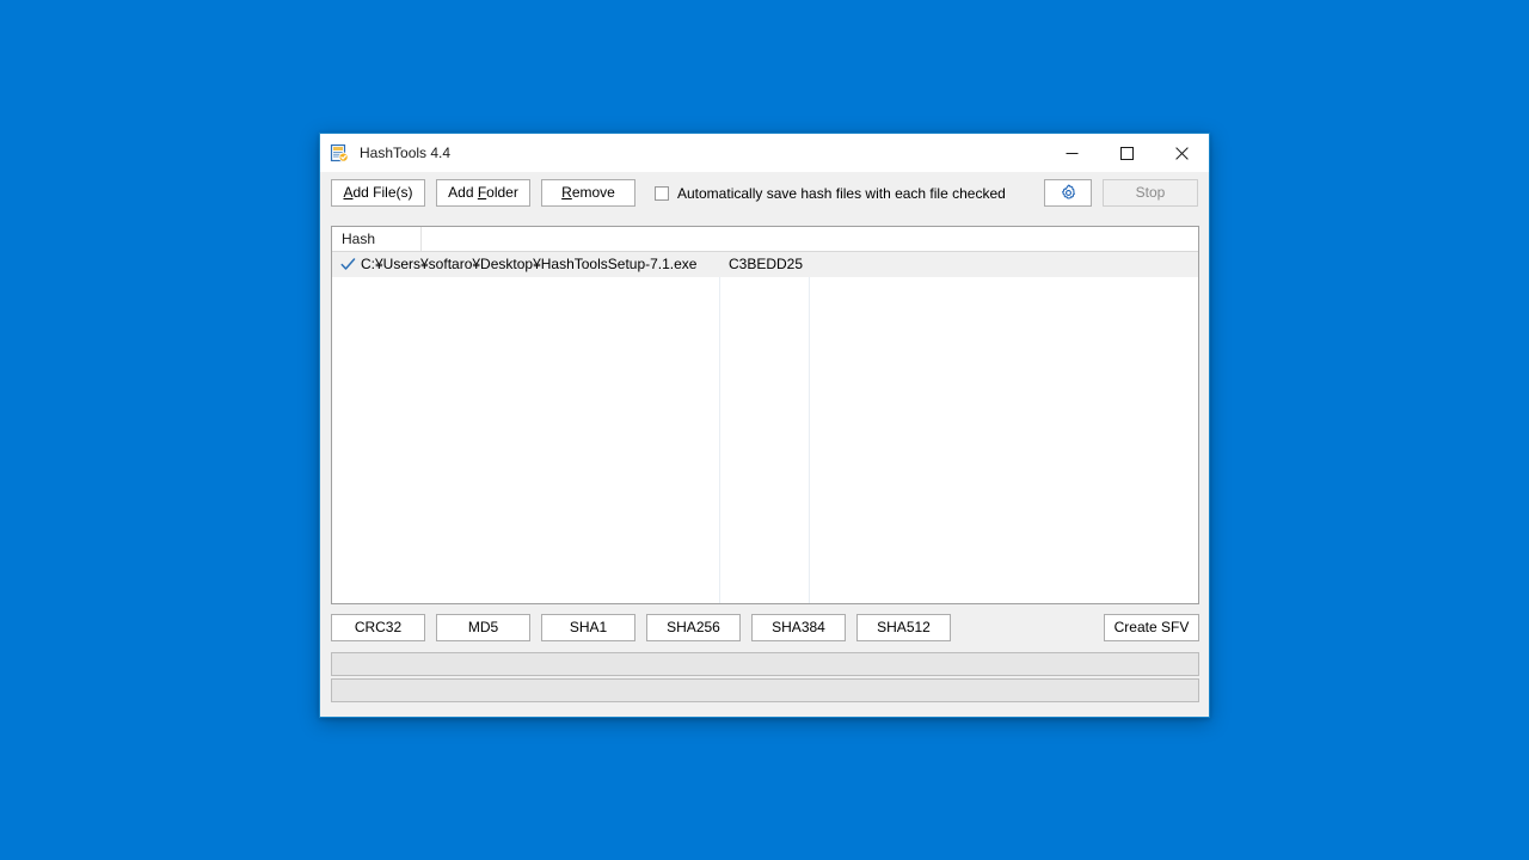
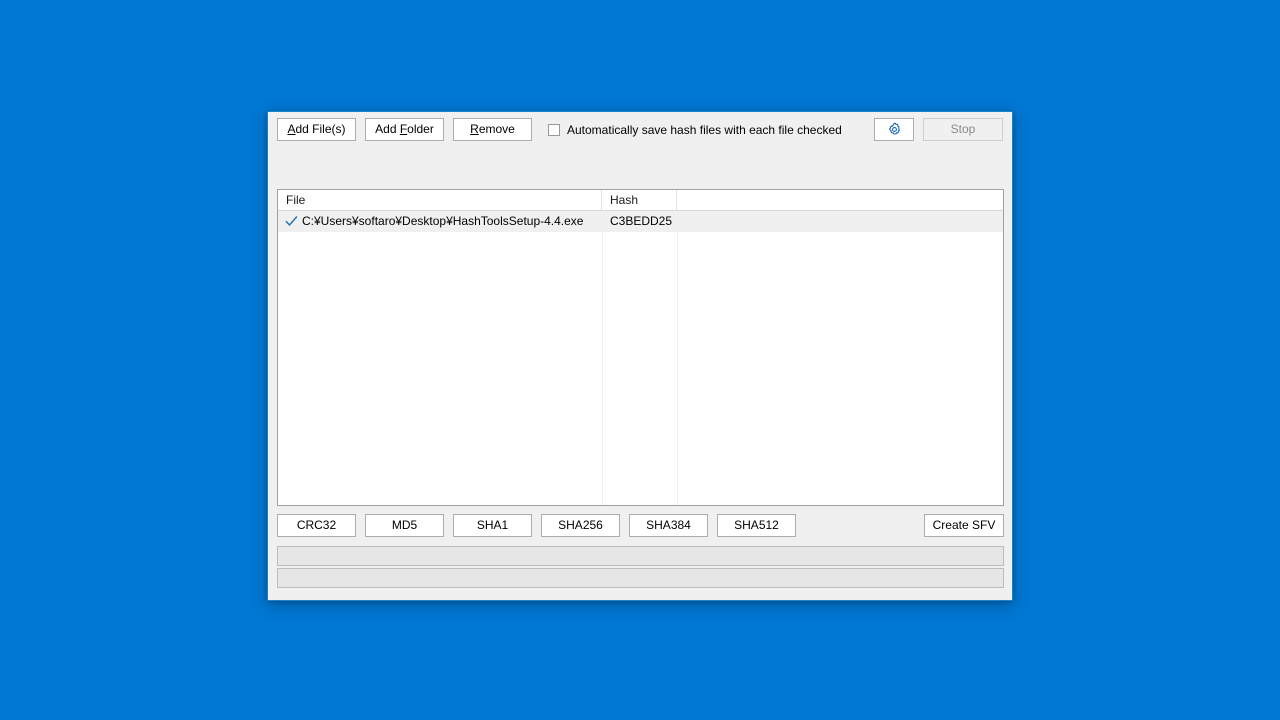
- HashTools 4.4
  Add File(s)
  Add Folder
  Remove
  Automatically save hash files with each file checked
  Stop
+ File
  Hash
- C:¥Users¥softaro¥Desktop¥HashToolsSetup-7.1.exe
+ C:¥Users¥softaro¥Desktop¥HashToolsSetup-4.4.exe
  C3BEDD25
  CRC32
  MD5
  SHA1
  SHA256
  SHA384
  SHA512
  Create SFV
